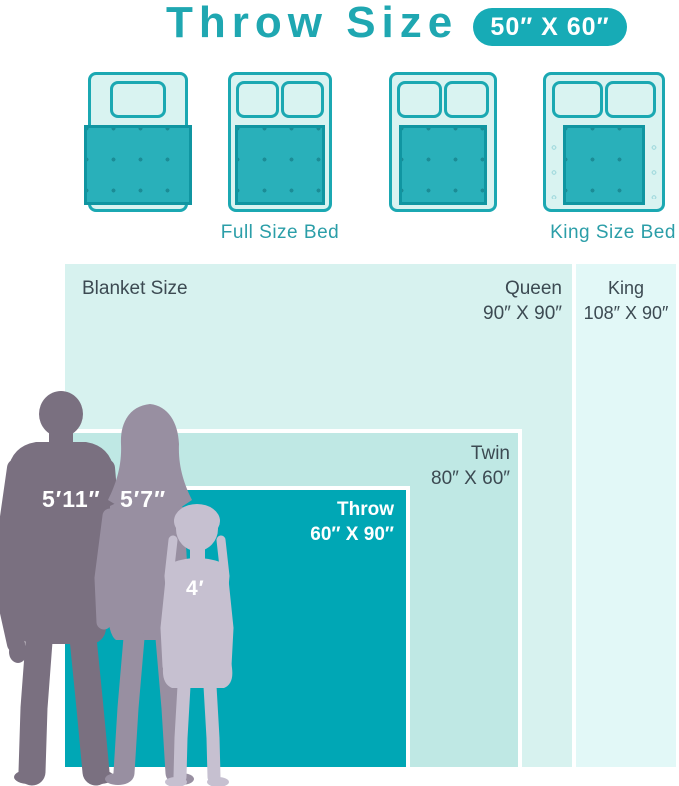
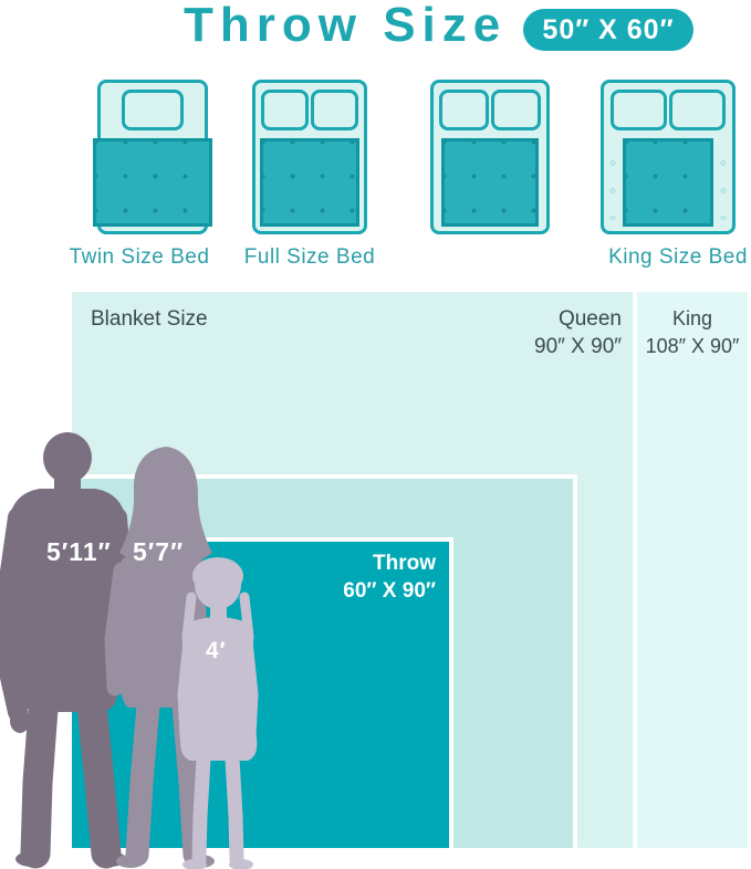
  Throw Size
  50″ X 60″
+ Twin Size Bed
  Full Size Bed
  King Size Bed
  Blanket Size
  Queen
  90″ X 90″
  King
  108″ X 90″
- Twin
- 80″ X 60″
  Throw
  60″ X 90″
  5′11″
  5′7″
  4′
